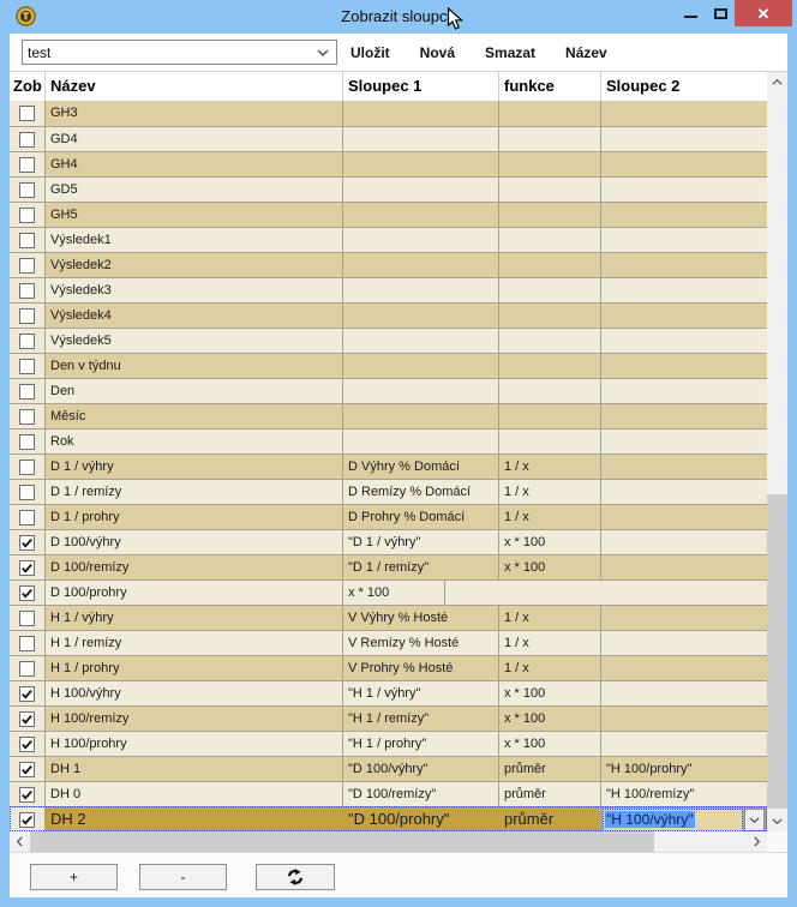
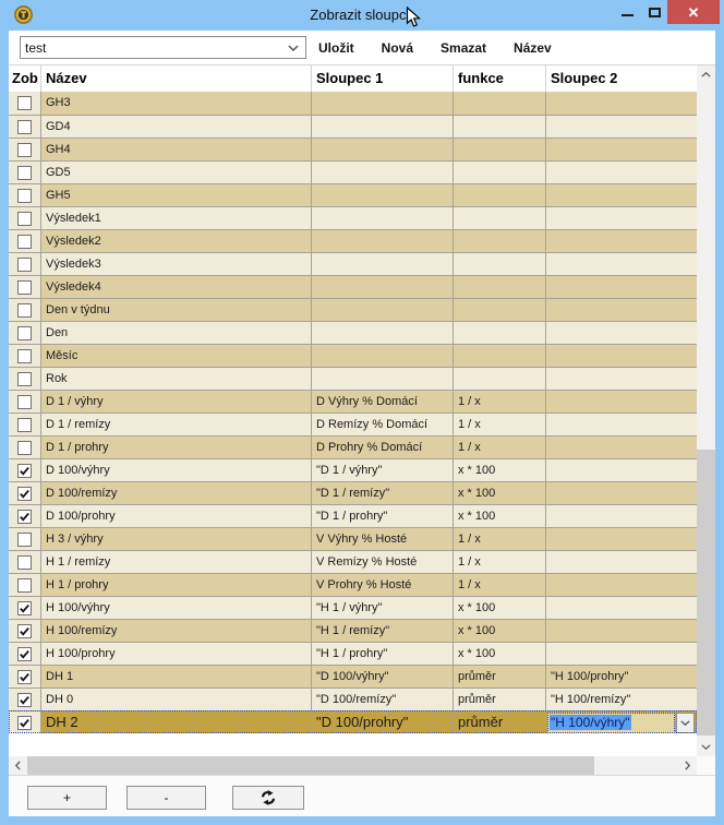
  Zobrazit sloupc
  ✕
  test
  Uložit
  Nová
  Smazat
  Název
  Zob
  Název
  Sloupec 1
  funkce
  Sloupec 2
  GH3
  GD4
  GH4
  GD5
  GH5
  Výsledek1
  Výsledek2
  Výsledek3
  Výsledek4
- Výsledek5
  Den v týdnu
  Den
  Měsíc
  Rok
  D 1 / výhry
  D Výhry % Domácí
  1 / x
  D 1 / remízy
  D Remízy % Domácí
  1 / x
  D 1 / prohry
  D Prohry % Domácí
  1 / x
  D 100/výhry
  "D 1 / výhry"
  x * 100
  D 100/remízy
  "D 1 / remízy"
  x * 100
  D 100/prohry
+ "D 1 / prohry"
  x * 100
- H 1 / výhry
+ H 3 / výhry
  V Výhry % Hosté
  1 / x
  H 1 / remízy
  V Remízy % Hosté
  1 / x
  H 1 / prohry
  V Prohry % Hosté
  1 / x
  H 100/výhry
  "H 1 / výhry"
  x * 100
  H 100/remízy
  "H 1 / remízy"
  x * 100
  H 100/prohry
  "H 1 / prohry"
  x * 100
  DH 1
  "D 100/výhry"
  průměr
  "H 100/prohry"
  DH 0
  "D 100/remízy"
  průměr
  "H 100/remízy"
  DH 2
  "D 100/prohry"
  průměr
  "H 100/výhry"
  +
  -
